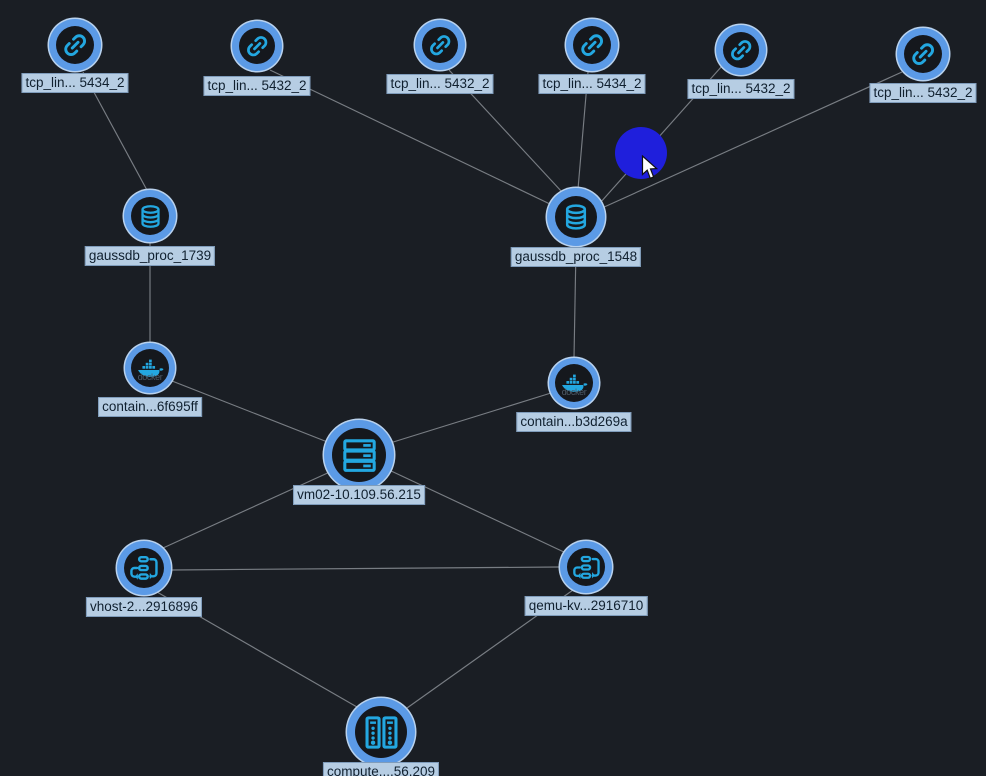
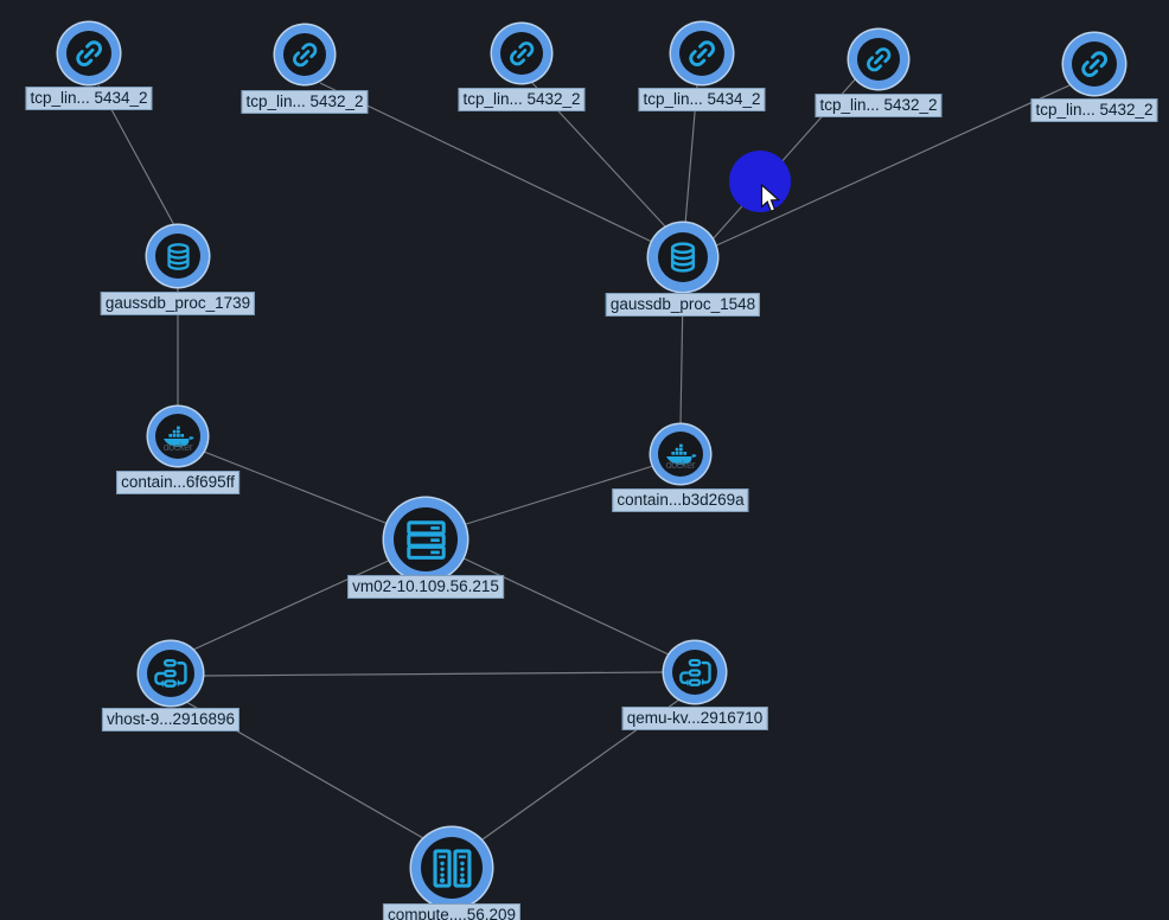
  tcp_lin... 5434_2
  tcp_lin... 5432_2
  tcp_lin... 5432_2
  tcp_lin... 5434_2
  tcp_lin... 5432_2
  tcp_lin... 5432_2
  gaussdb_proc_1739
  gaussdb_proc_1548
  docker
  contain...6f695ff
  docker
  contain...b3d269a
  vm02-10.109.56.215
- vhost-2...2916896
+ vhost-9...2916896
  qemu-kv...2916710
  compute....56.209
